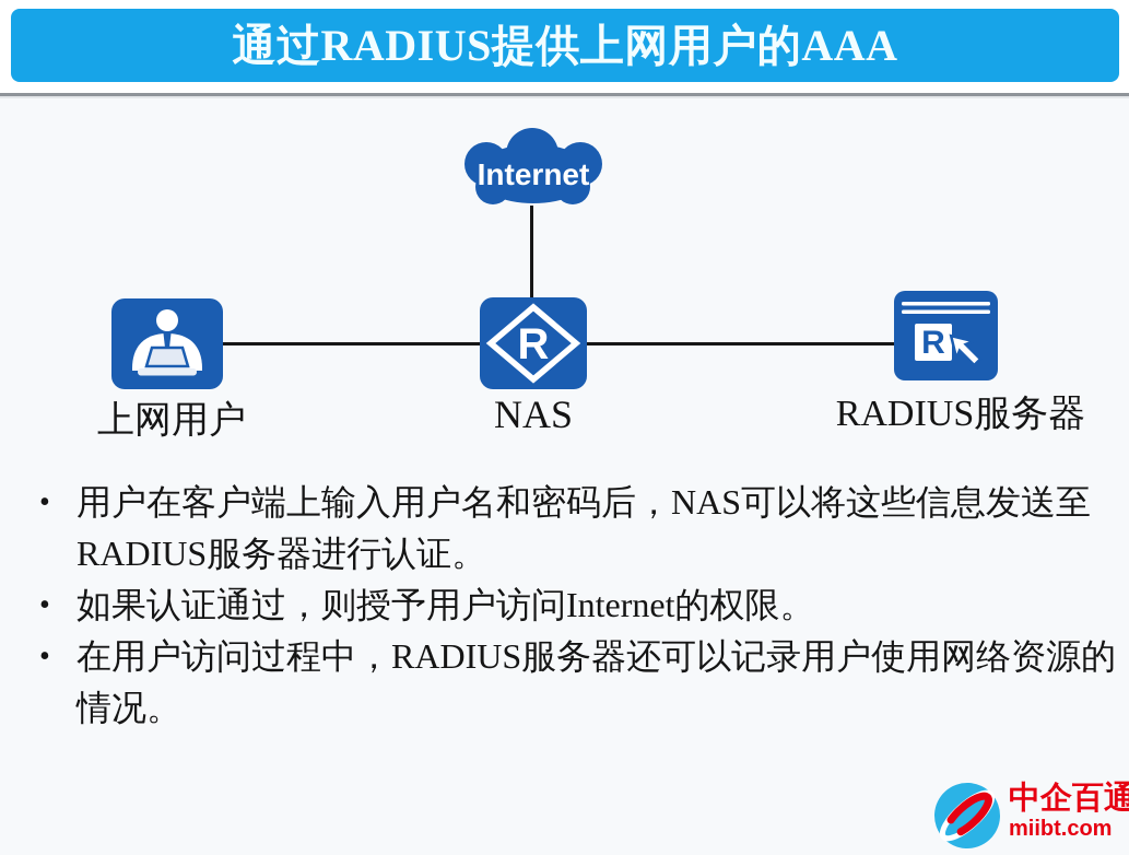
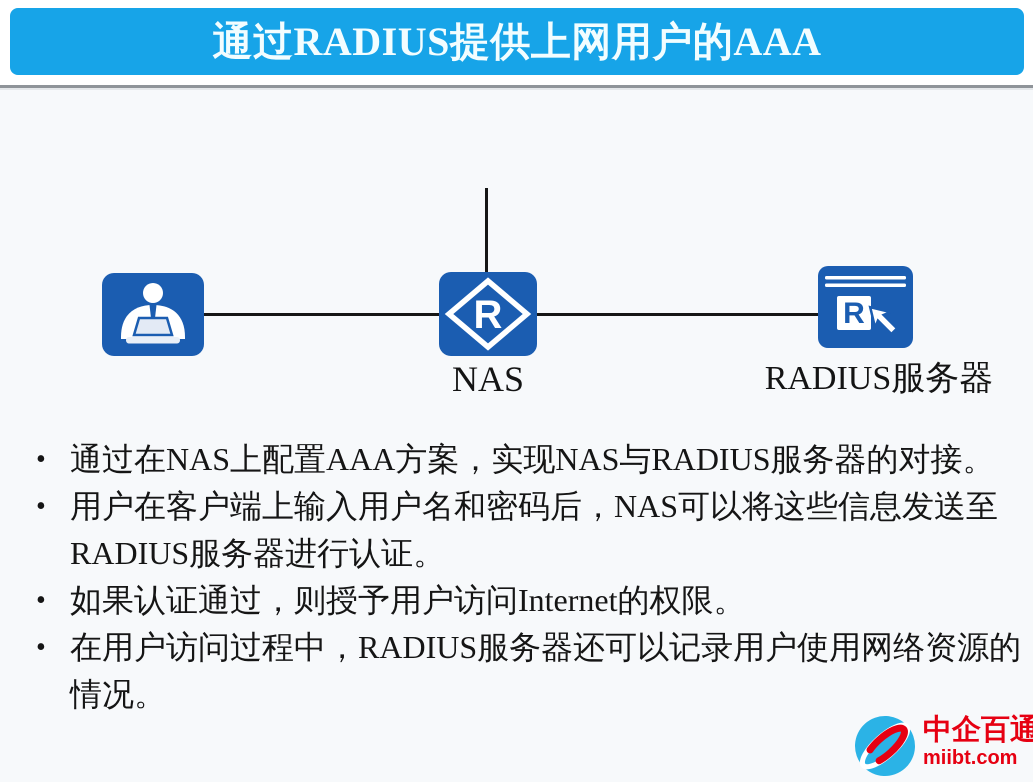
  通过RADIUS提供上网用户的AAA
- Internet
  R
  R
- 上网用户
  NAS
  RADIUS服务器
+ 通过在NAS上配置AAA方案，实现NAS与RADIUS服务器的对接。
  用户在客户端上输入用户名和密码后，NAS可以将这些信息发送至RADIUS服务器进行认证。
  如果认证通过，则授予用户访问Internet的权限。
  在用户访问过程中，RADIUS服务器还可以记录用户使用网络资源的情况。
  中企百通
  miibt.com
